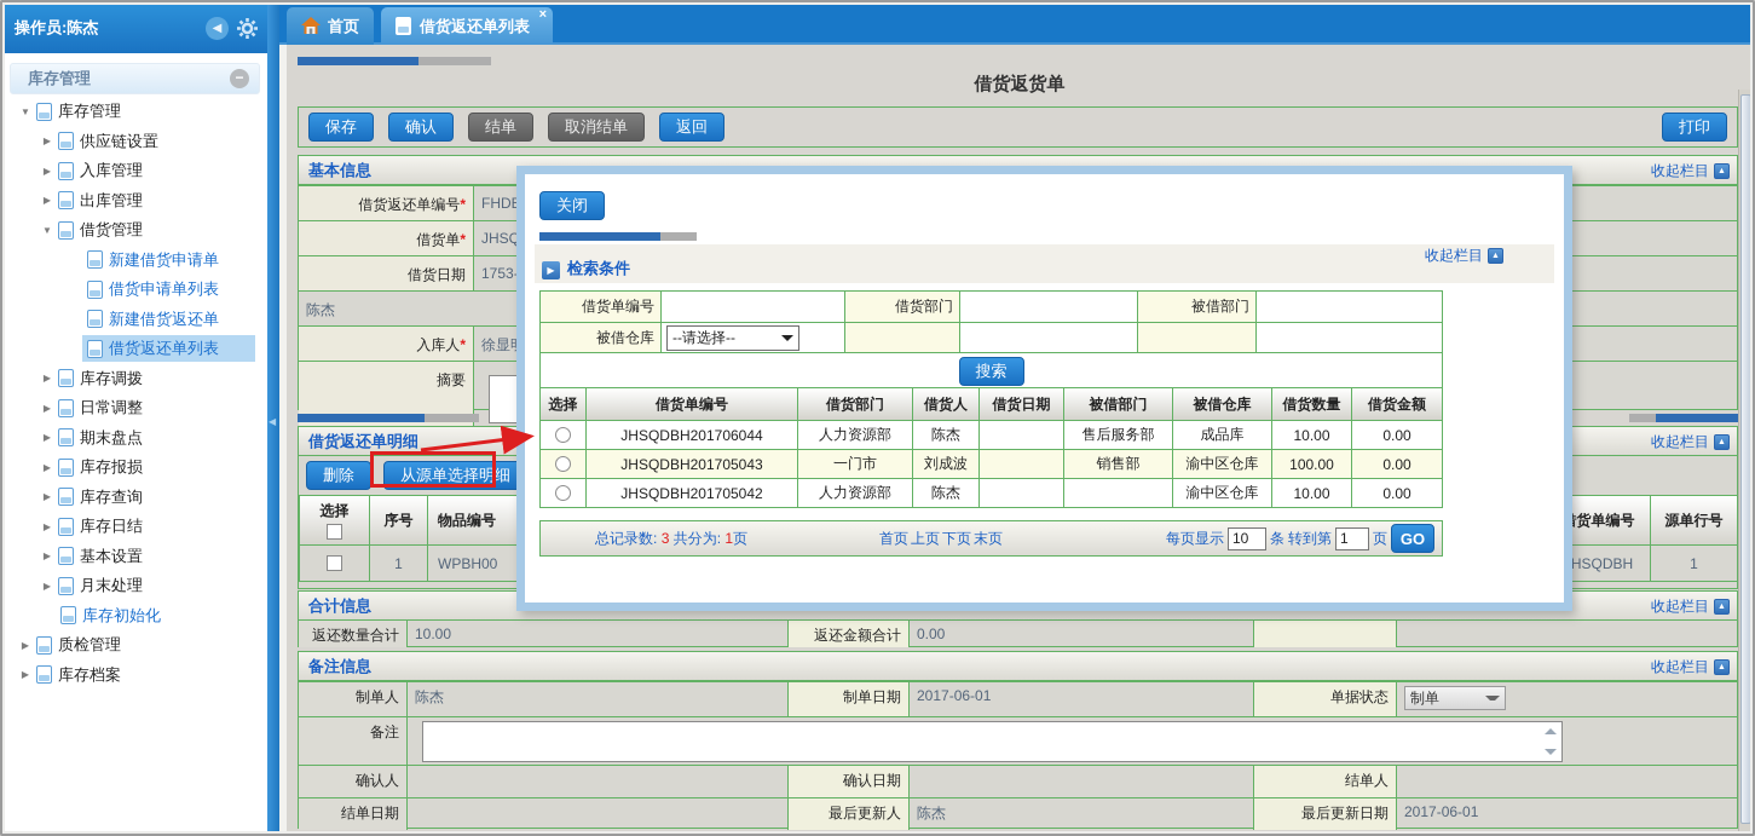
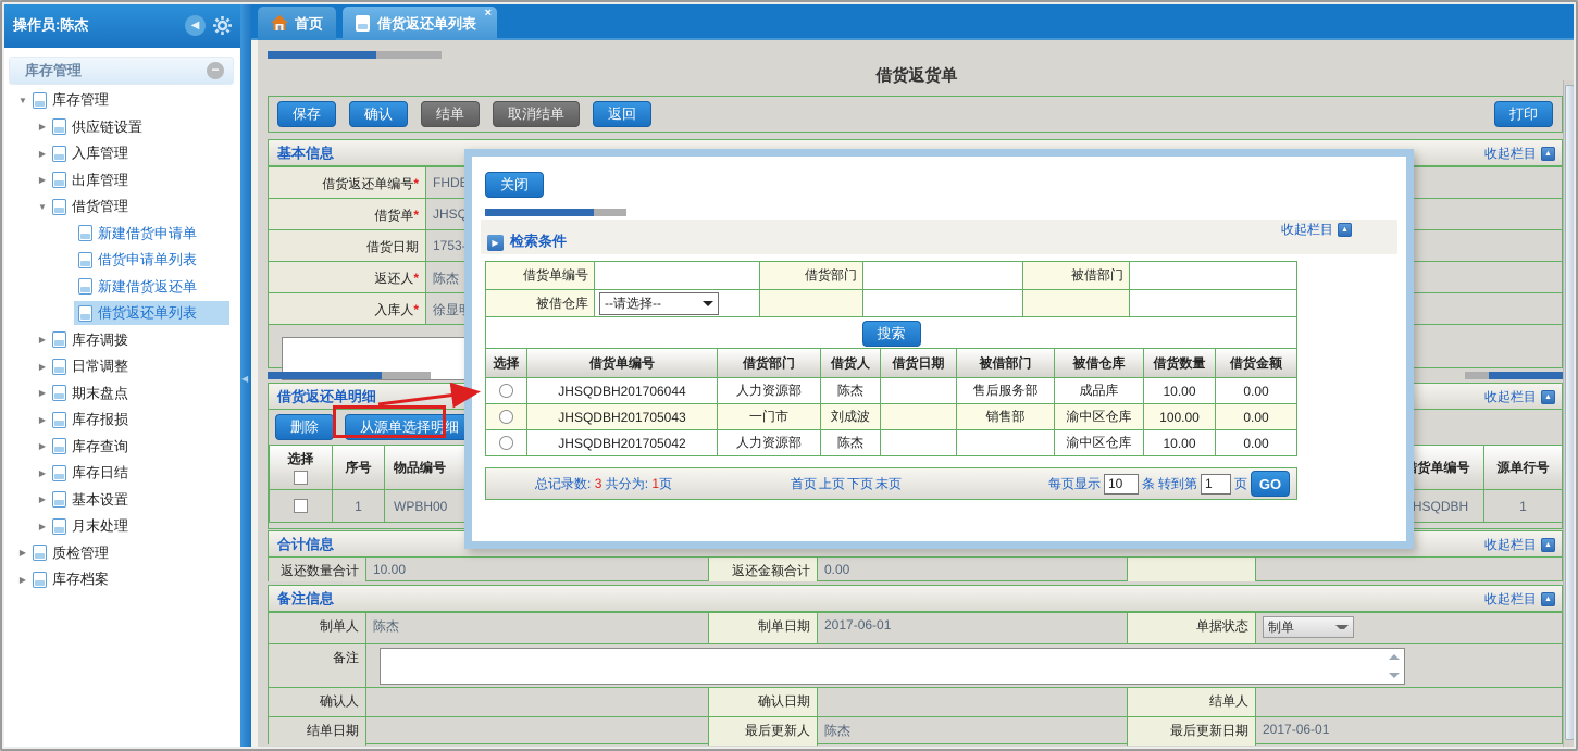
  操作员:陈杰
  ◀
  库存管理
  −
  ▼
  库存管理
  ▶
  供应链设置
  ▶
  入库管理
  ▶
  出库管理
  ▼
  借货管理
  新建借货申请单
  借货申请单列表
  新建借货返还单
  借货返还单列表
  ▶
  库存调拨
  ▶
  日常调整
  ▶
  期末盘点
  ▶
  库存报损
  ▶
  库存查询
  ▶
  库存日结
  ▶
  基本设置
  ▶
  月末处理
- 库存初始化
  ▶
  质检管理
  ▶
  库存档案
  ◀
  首页
  借货返还单列表
  ×
  借货返货单
  保存
  确认
  结单
  取消结单
  返回
  打印
  基本信息
  收起栏目
  借货返还单编号*
  借货单*
  JHSQ
  借货日期
+ 返还人*
  陈杰
  入库人*
- 摘要
  借货返还单明细
  收起栏目
  删除
  从源单选择明细
  选择
  序号
  物品编号
  货单编号
  源单行号
  1
  WPBH00
  HSQDBH
  1
  合计信息
  收起栏目
  返还数量合计
  10.00
  返还金额合计
  0.00
  备注信息
  收起栏目
  制单人
  陈杰
  制单日期
  2017-06-01
  单据状态
  制单
  备注
  确认人
  确认日期
  结单人
  结单日期
  最后更新人
  陈杰
  最后更新日期
  2017-06-01
  关闭
  ▶
  检索条件
  收起栏目
  借货单编号
  借货部门
  被借部门
  被借仓库
  --请选择--
  搜索
  选择
  借货单编号
  借货部门
  借货人
  借货日期
  被借部门
  被借仓库
  借货数量
  借货金额
  JHSQDBH201706044
  人力资源部
  陈杰
  售后服务部
  成品库
  10.00
  0.00
  JHSQDBH201705043
  一门市
  刘成波
  销售部
  渝中区仓库
  100.00
  0.00
  JHSQDBH201705042
  人力资源部
  陈杰
  渝中区仓库
  10.00
  0.00
  总记录数: 3 共分为: 1页
  首页 上页 下页 末页
  每页显示
  10
  条
  转到第
  1
  页
  GO
